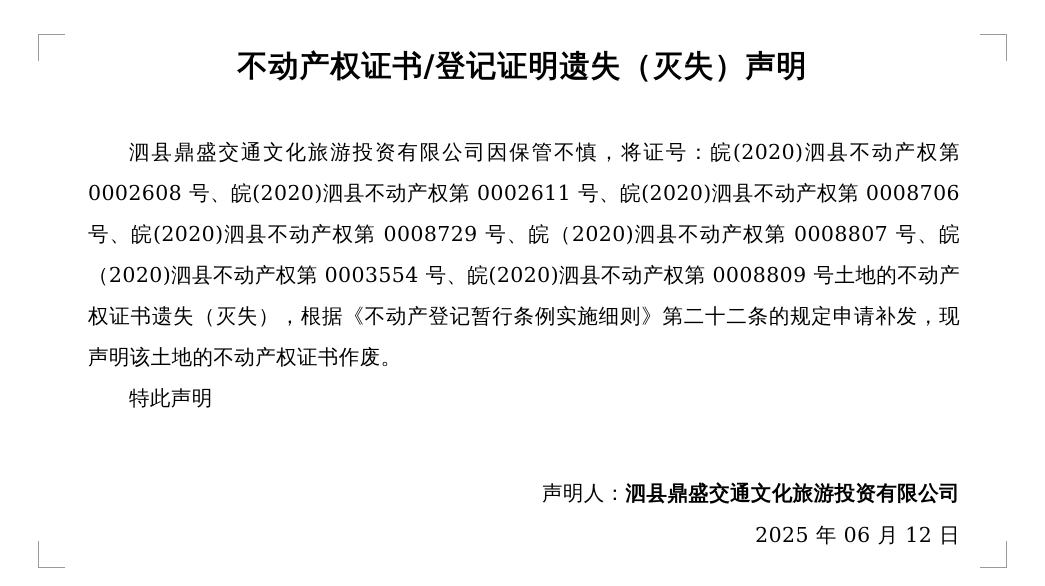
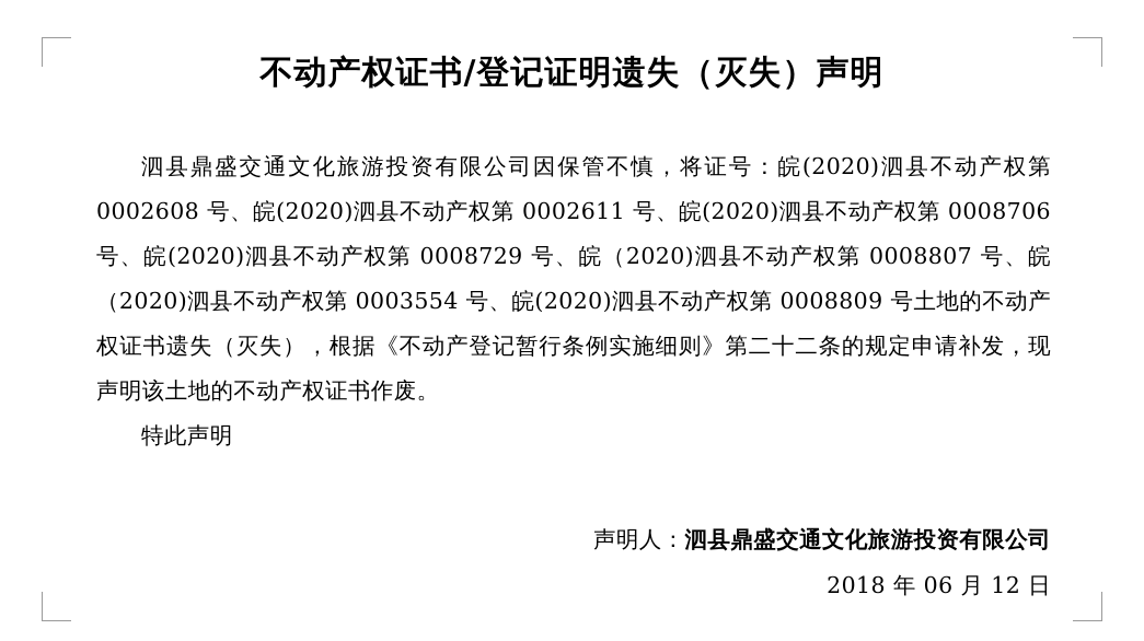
  不动产权证书/登记证明遗失（灭失）声明
  泗县鼎盛交通文化旅游投资有限公司因保管不慎，将证号：皖(2020)泗县不动产权第 0002608 号、皖(2020)泗县不动产权第 0002611 号、皖(2020)泗县不动产权第 0008706 号、皖(2020)泗县不动产权第 0008729 号、皖（2020)泗县不动产权第 0008807 号、皖（2020)泗县不动产权第 0003554 号、皖(2020)泗县不动产权第 0008809 号土地的不动产权证书遗失（灭失），根据《不动产登记暂行条例实施细则》第二十二条的规定申请补发，现声明该土地的不动产权证书作废。
  特此声明
  声明人：泗县鼎盛交通文化旅游投资有限公司
- 2025 年 06 月 12 日
+ 2018 年 06 月 12 日
